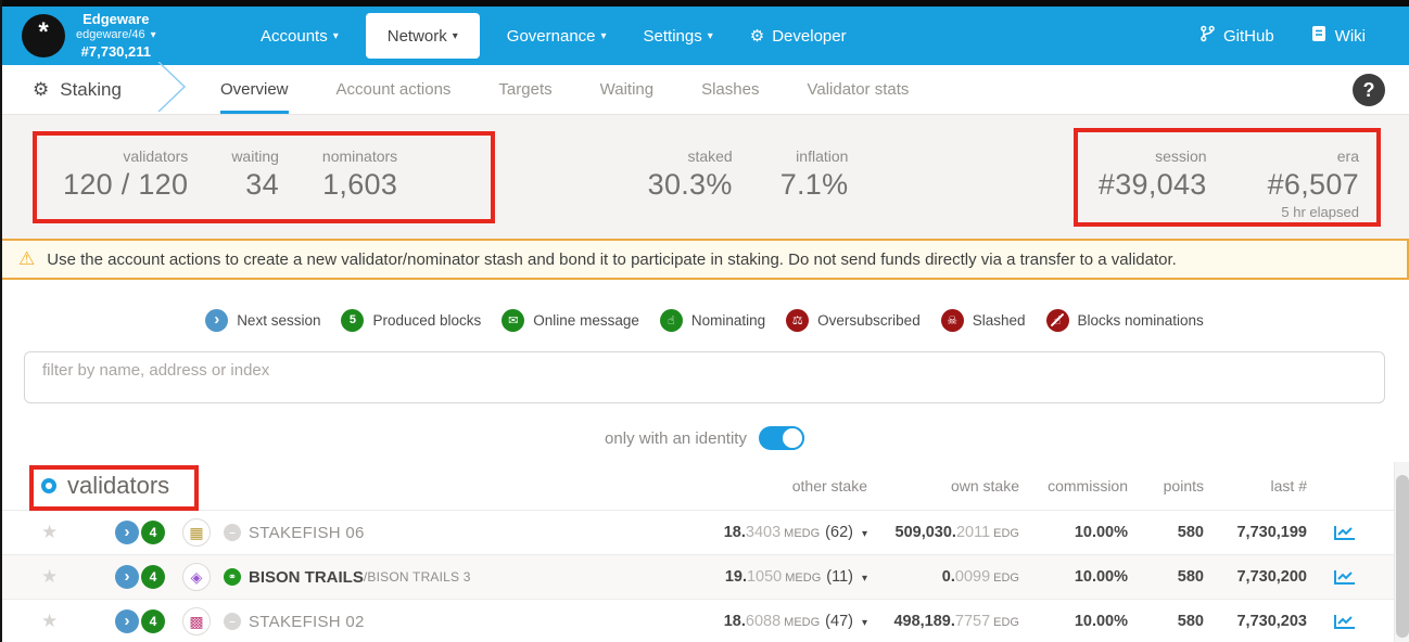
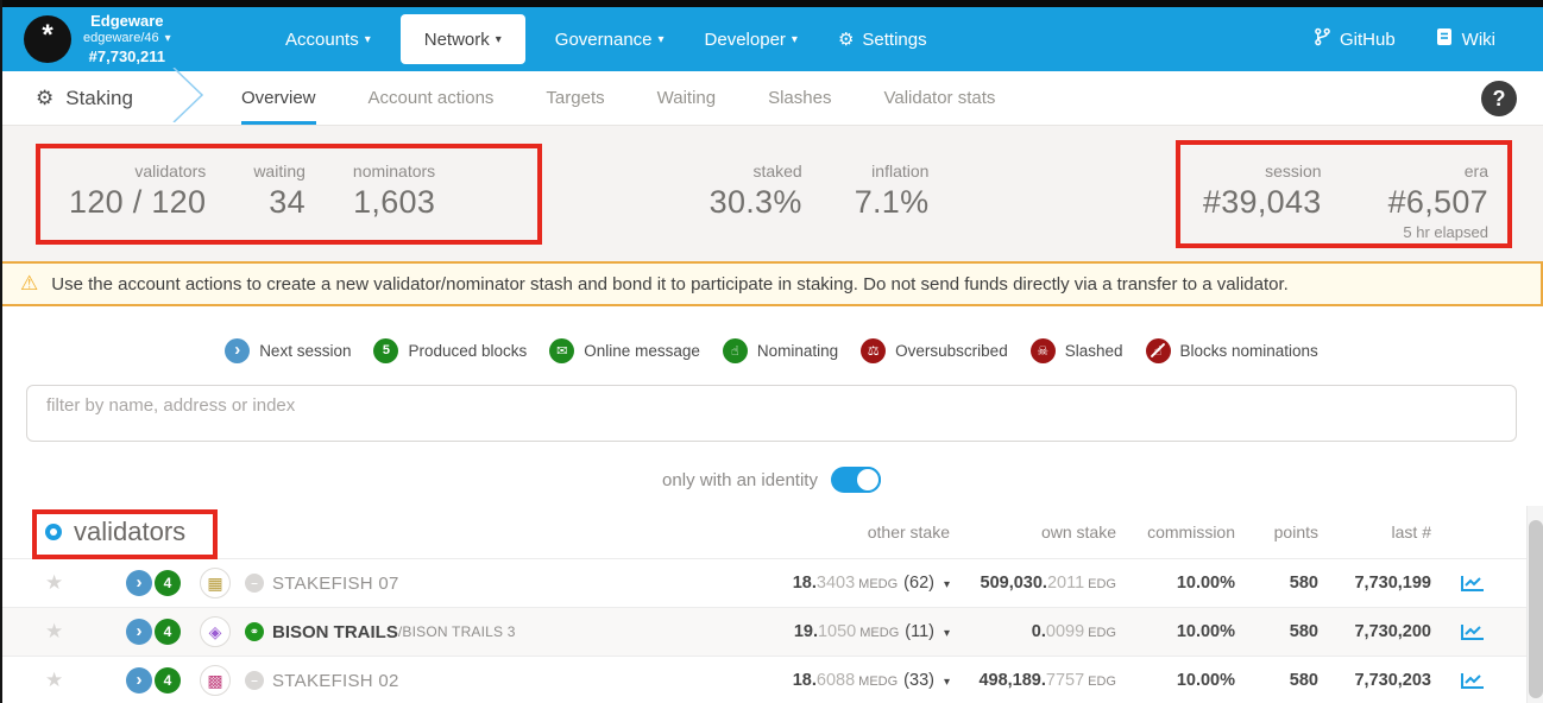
  *
  Edgeware
  edgeware/46 ▾
  #7,730,211
  Accounts
  ▾
  Network
  ▾
  Governance
  ▾
- Settings
+ Developer
  ▾
  ⚙
- Developer
+ Settings
  GitHub
  Wiki
  ⚙
  Staking
  Overview
  Account actions
  Targets
  Waiting
  Slashes
  Validator stats
  ?
  validators
  120 / 120
  waiting
  34
  nominators
  1,603
  staked
  30.3%
  inflation
  7.1%
  session
  #39,043
  era
  #6,507
  5 hr elapsed
  ⚠
  Use the account actions to create a new validator/nominator stash and bond it to participate in staking. Do not send funds directly via a transfer to a validator.
  ›
  Next session
  5
  Produced blocks
  ✉
  Online message
  ☝
  Nominating
  ⚖
  Oversubscribed
  ☠
  Slashed
  ☝
  Blocks nominations
  filter by name, address or index
  only with an identity
  validators
  other stake
  own stake
  commission
  points
  last #
  ★
  ›
  4
  ▦
  –
- STAKEFISH 06
+ STAKEFISH 07
  18.3403 MEDG (62) ▾
  509,030.2011 EDG
  10.00%
  580
  7,730,199
  ★
  ›
  4
  ◈
  ⚭
  BISON TRAILS
  /BISON TRAILS 3
  19.1050 MEDG (11) ▾
  0.0099 EDG
  10.00%
  580
  7,730,200
  ★
  ›
  4
  ▩
  –
  STAKEFISH 02
- 18.6088 MEDG (47) ▾
+ 18.6088 MEDG (33) ▾
  498,189.7757 EDG
  10.00%
  580
  7,730,203
